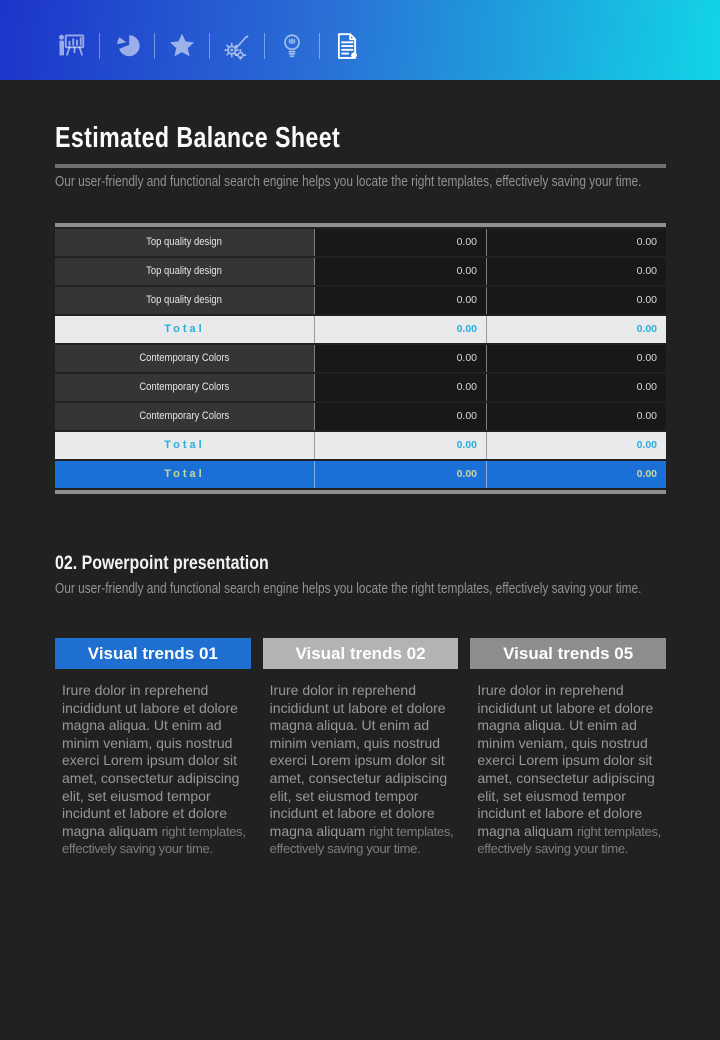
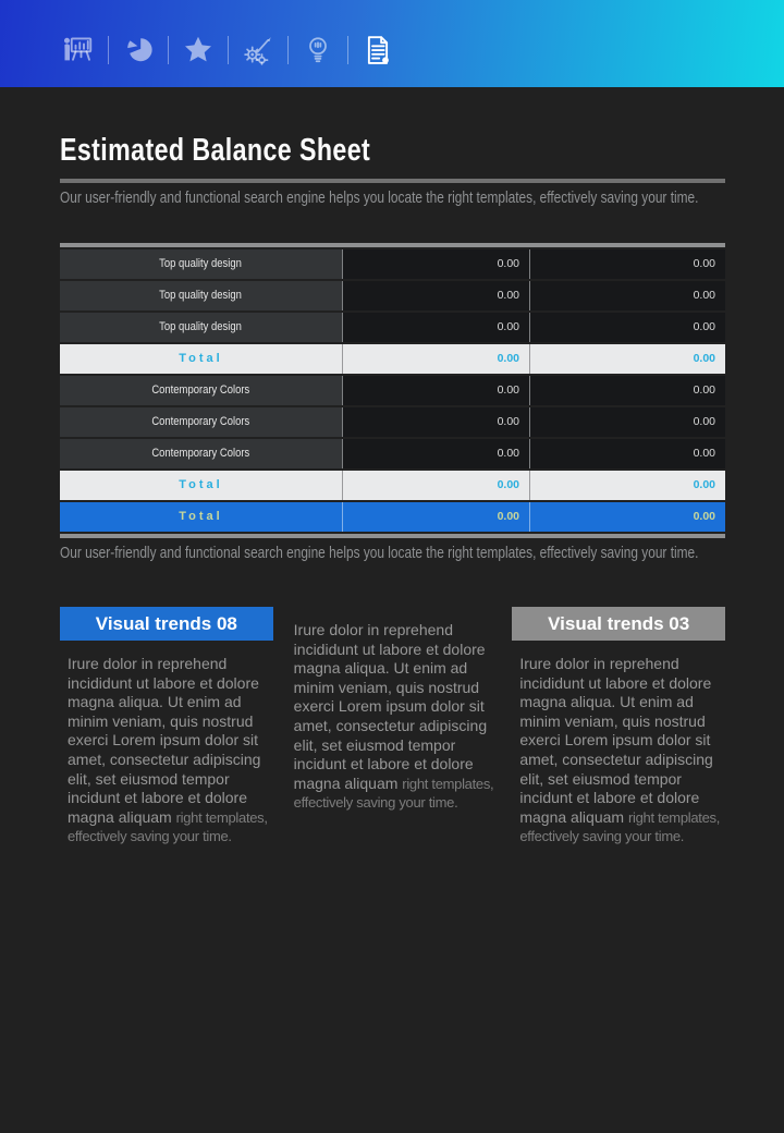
  Estimated Balance Sheet
  Our user-friendly and functional search engine helps you locate the right templates, effectively saving your time.
  Top quality design
  0.00
  0.00
  Top quality design
  0.00
  0.00
  Top quality design
  0.00
  0.00
  Total
  0.00
  0.00
  Contemporary Colors
  0.00
  0.00
  Contemporary Colors
  0.00
  0.00
  Contemporary Colors
  0.00
  0.00
  Total
  0.00
  0.00
  Total
  0.00
  0.00
- 02. Powerpoint presentation
  Our user-friendly and functional search engine helps you locate the right templates, effectively saving your time.
- Visual trends 01
+ Visual trends 08
  Irure dolor in reprehend incididunt ut labore et dolore magna aliqua. Ut enim ad minim veniam, quis nostrud exerci Lorem ipsum dolor sit amet, consectetur adipiscing elit, set eiusmod tempor incidunt et labore et dolore magna aliquam right templates, effectively saving your time.
- Visual trends 02
  Irure dolor in reprehend incididunt ut labore et dolore magna aliqua. Ut enim ad minim veniam, quis nostrud exerci Lorem ipsum dolor sit amet, consectetur adipiscing elit, set eiusmod tempor incidunt et labore et dolore magna aliquam right templates, effectively saving your time.
- Visual trends 05
+ Visual trends 03
  Irure dolor in reprehend incididunt ut labore et dolore magna aliqua. Ut enim ad minim veniam, quis nostrud exerci Lorem ipsum dolor sit amet, consectetur adipiscing elit, set eiusmod tempor incidunt et labore et dolore magna aliquam right templates, effectively saving your time.
